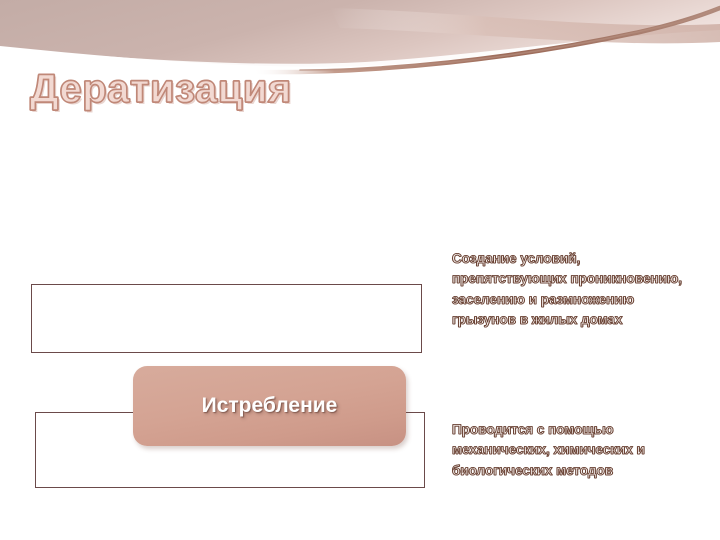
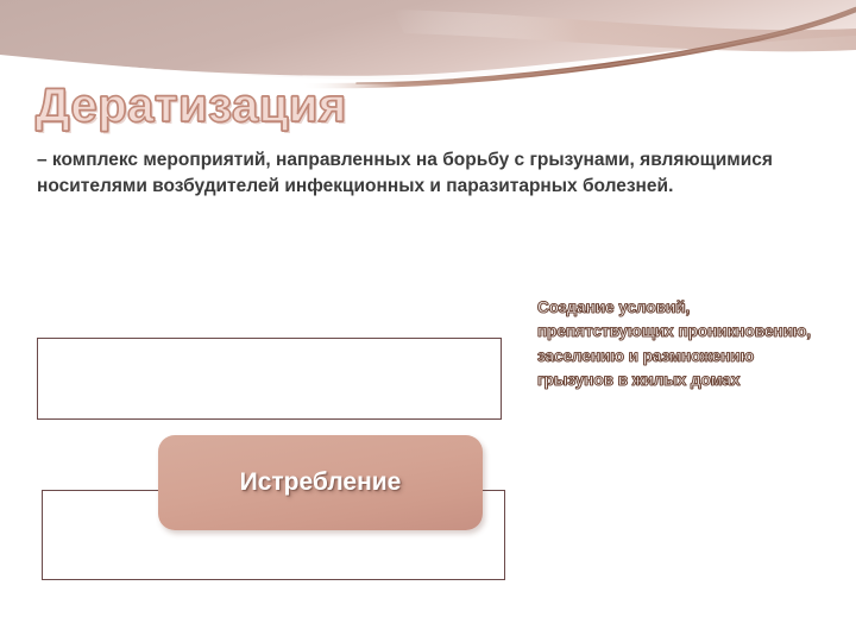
  Дератизация
+ – комплекс мероприятий, направленных на борьбу с грызунами, являющимися носителями возбудителей инфекционных и паразитарных болезней.
  Создание условий, препятствующих проникновению, заселению и размножению грызунов в жилых домах
  Истребление
- Проводится с помощью механических, химических и биологических методов
